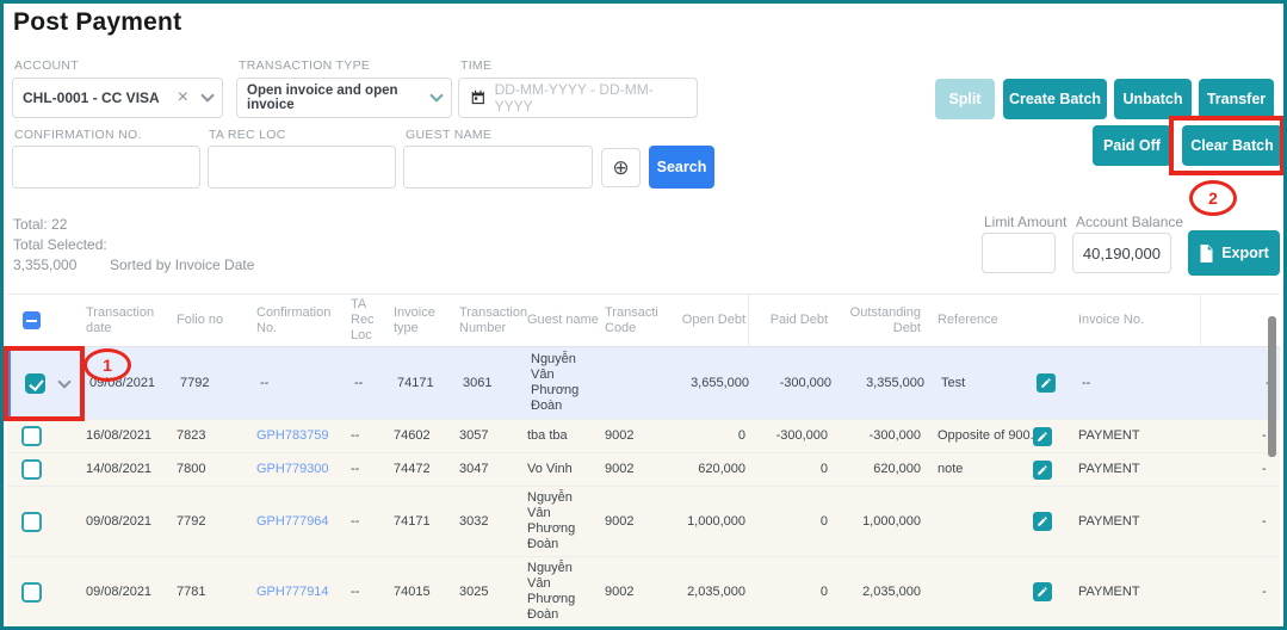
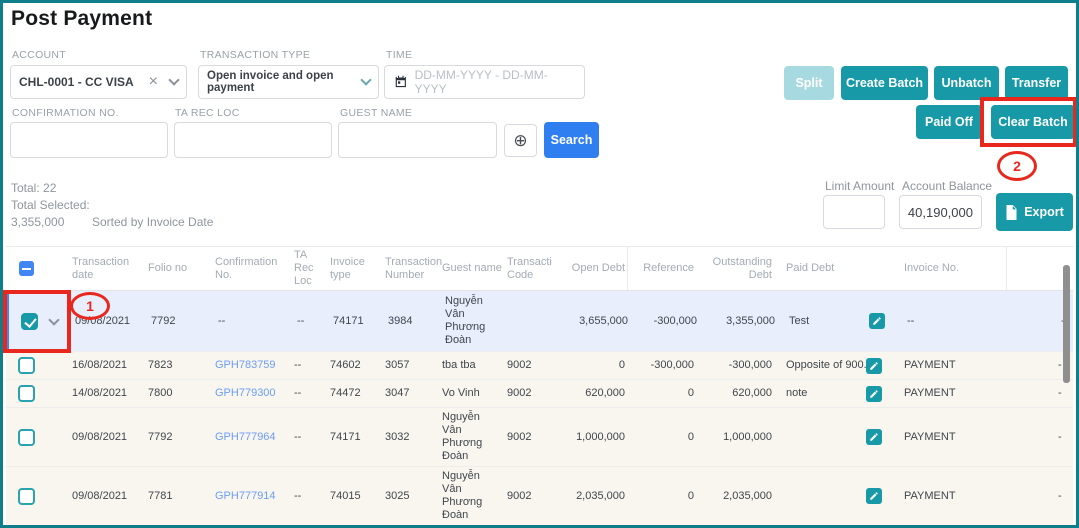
  Post Payment
  ACCOUNT
  CHL-0001 - CC VISA
  ×
  TRANSACTION TYPE
- Open invoice and open invoice
+ Open invoice and open payment
  TIME
  DD-MM-YYYY - DD-MM-YYYY
  CONFIRMATION NO.
  TA REC LOC
  GUEST NAME
  ⊕
  Search
  Split
  Create Batch
  Unbatch
  Transfer
  Paid Off
  Clear Batch
  Total: 22
  Total Selected:
  3,355,000
  Sorted by Invoice Date
  Limit Amount
  Account Balance
  40,190,000
  Export
  Transaction date
  Folio no
  Confirmation No.
  TA Rec Loc
  Invoice type
  Transaction Number
  Guest name
  Transacti Code
  Open Debt
- Paid Debt
+ Reference
  Outstanding Debt
- Reference
+ Paid Debt
  Invoice No.
  09/08/2021
  7792
  --
  --
  74171
- 3061
+ 3984
  Nguyễn Vân Phương Đoàn
  3,655,000
  -300,000
  3,355,000
  Test
  --
  16/08/2021
  7823
  GPH783759
  --
  74602
  3057
  tba tba
  9002
  0
  -300,000
  -300,000
  Opposite of 900
  PAYMENT
  -
  14/08/2021
  7800
  GPH779300
  --
  74472
  3047
  Vo Vinh
  9002
  620,000
  0
  620,000
  note
  PAYMENT
  -
  09/08/2021
  7792
  GPH777964
  --
  74171
  3032
  Nguyễn Vân Phương Đoàn
  9002
  1,000,000
  0
  1,000,000
  PAYMENT
  -
  09/08/2021
  7781
  GPH777914
  --
  74015
  3025
  Nguyễn Vân Phương Đoàn
  9002
  2,035,000
  0
  2,035,000
  PAYMENT
  -
  1
  2
